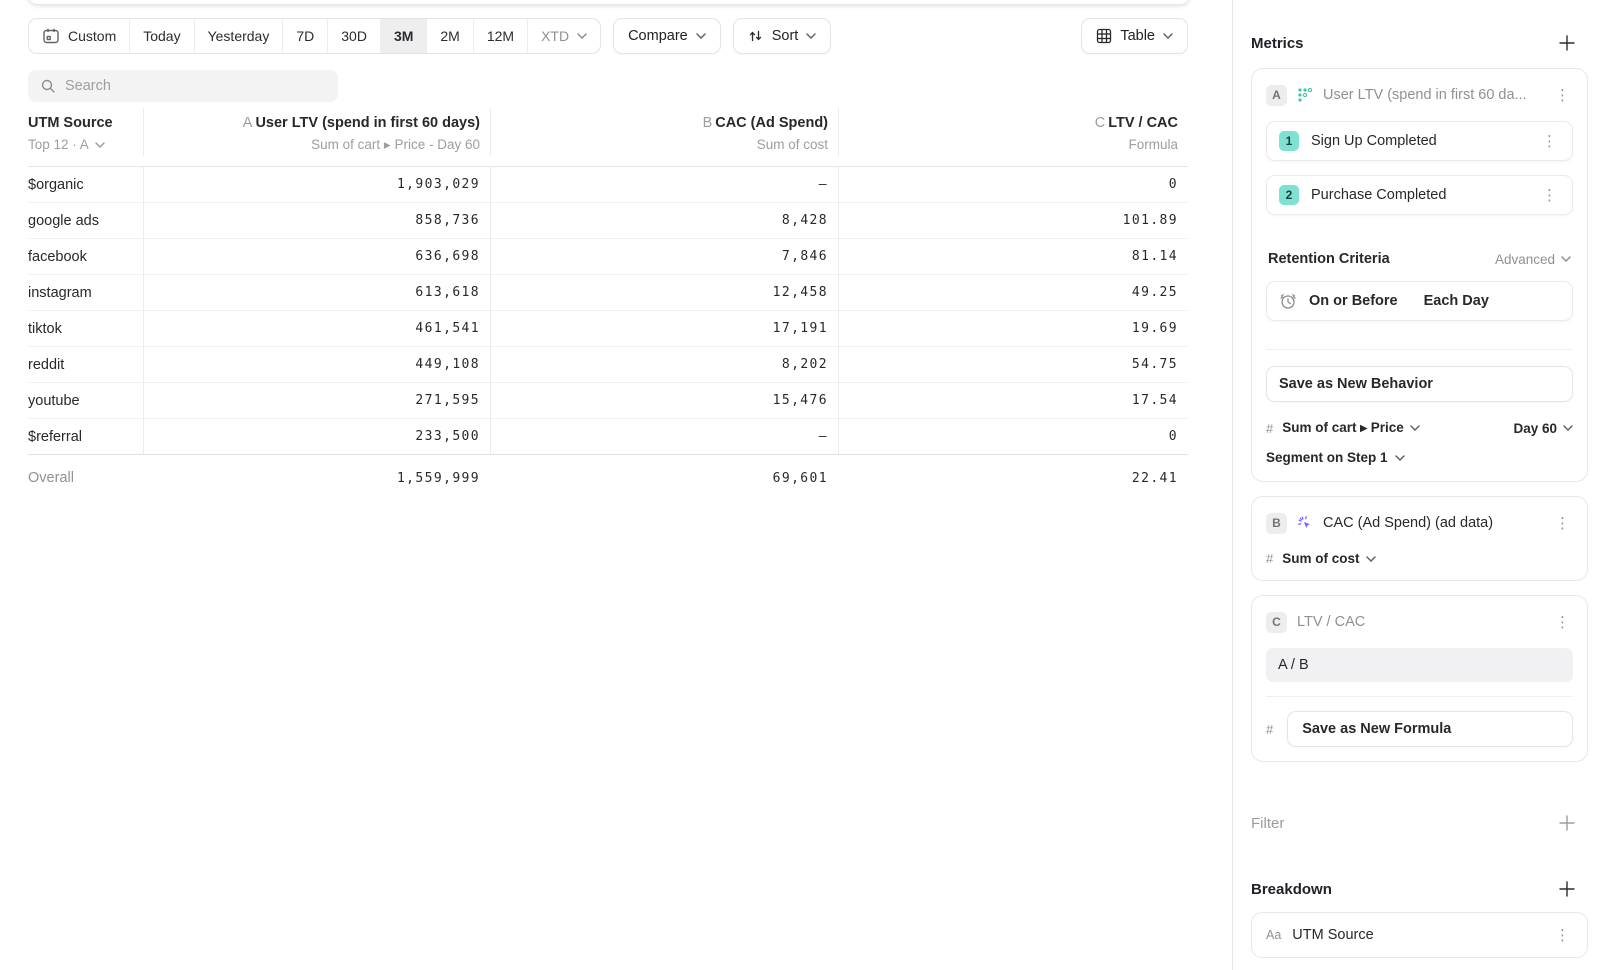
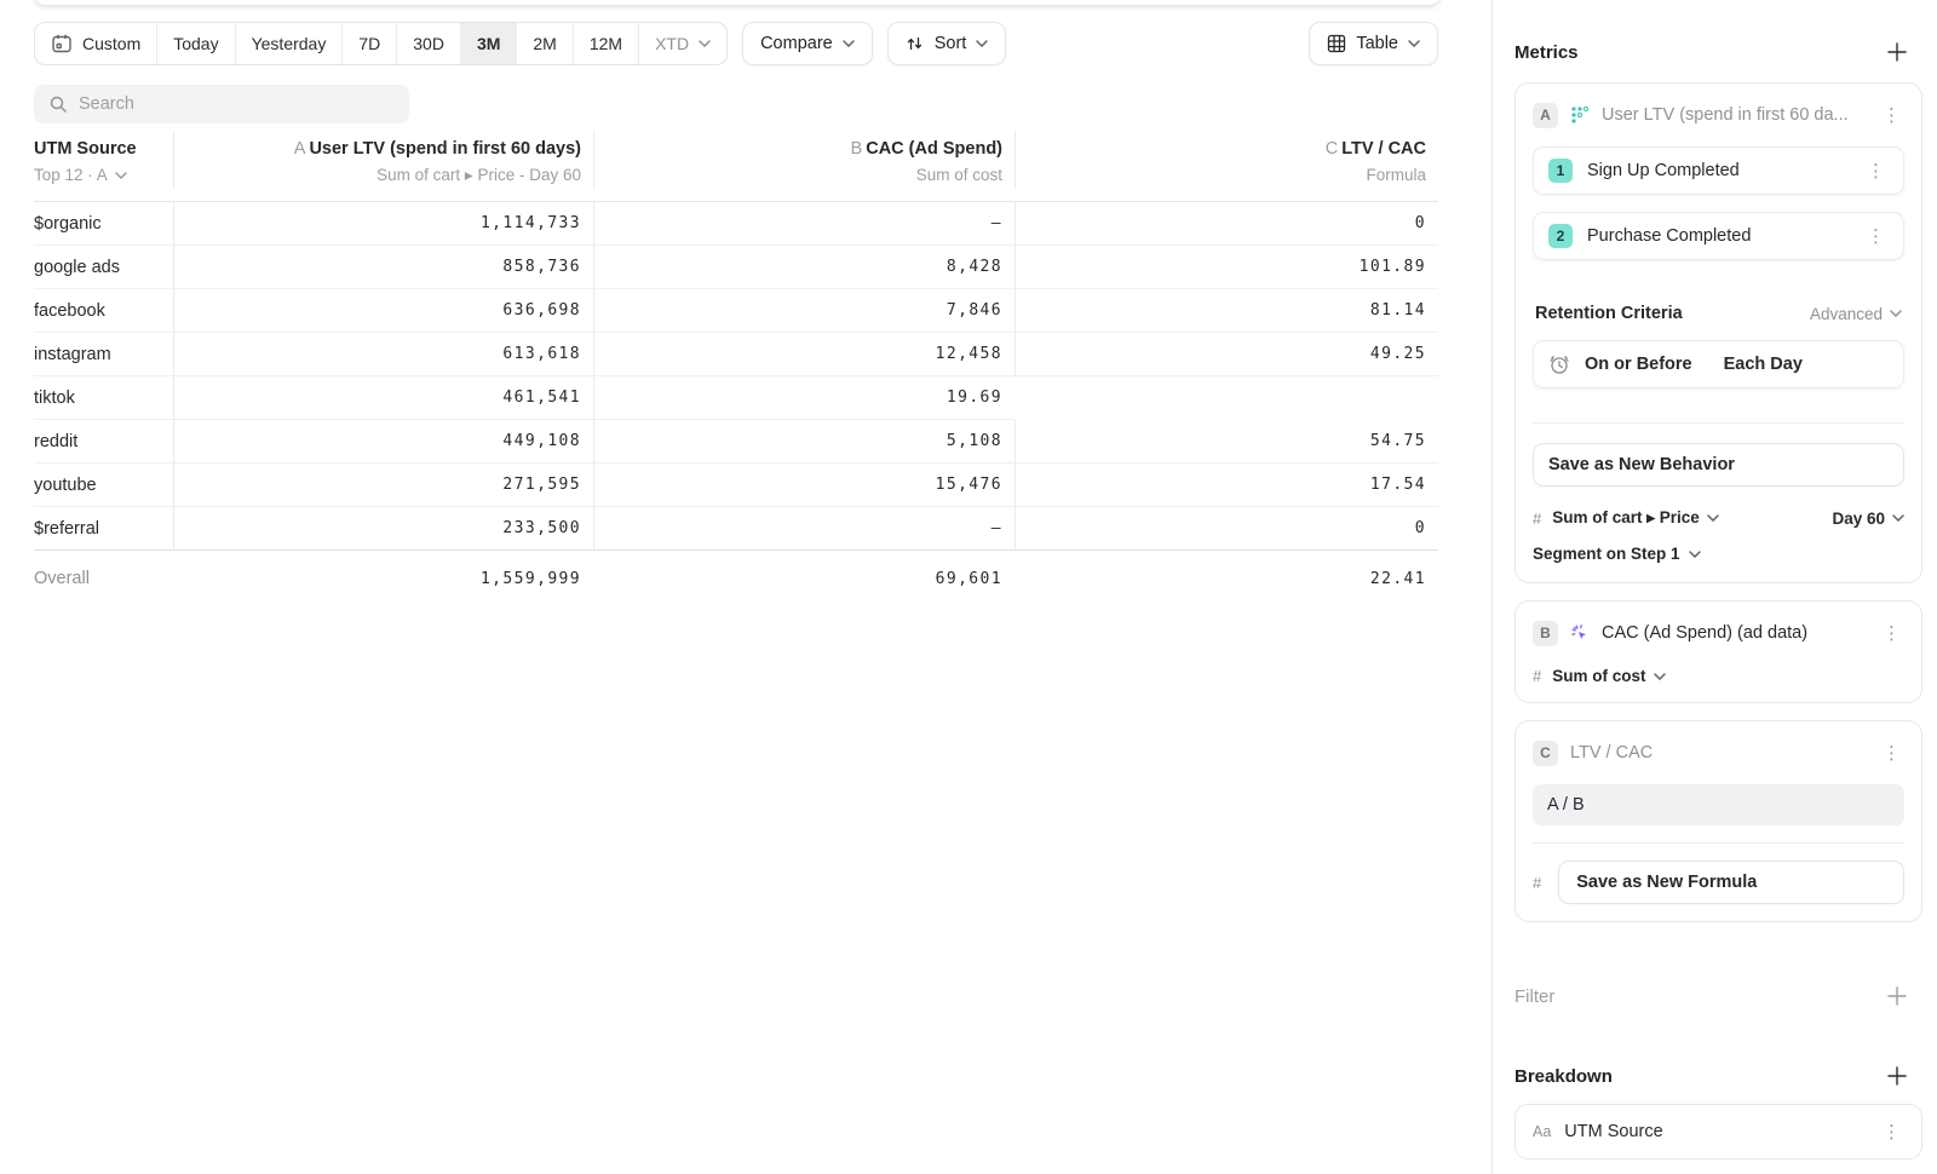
  Custom
  Today
  Yesterday
  7D
  30D
  3M
  2M
  12M
  XTD
  Compare
  Sort
  Table
  Search
  UTM Source
  Top 12 · A
  A User LTV (spend in first 60 days)
  Sum of cart ▸ Price - Day 60
  B CAC (Ad Spend)
  Sum of cost
  C LTV / CAC
  Formula
  $organic
- 1,903,029
+ 1,114,733
  –
  0
  google ads
  858,736
  8,428
  101.89
  facebook
  636,698
  7,846
  81.14
  instagram
  613,618
  12,458
  49.25
  tiktok
  461,541
- 17,191
  19.69
  reddit
  449,108
- 8,202
+ 5,108
  54.75
  youtube
  271,595
  15,476
  17.54
  $referral
  233,500
  –
  0
  Overall
  1,559,999
  69,601
  22.41
  Metrics
  A
  User LTV (spend in first 60 da...
  ⋮
  1
  Sign Up Completed
  ⋮
  2
  Purchase Completed
  ⋮
  Retention Criteria
  Advanced
  On or Before
  Each Day
  Save as New Behavior
  #
  Sum of cart ▸ Price
  Day 60
  Segment on Step 1
  B
  CAC (Ad Spend) (ad data)
  ⋮
  #
  Sum of cost
  C
  LTV / CAC
  ⋮
  A / B
  #
  Save as New Formula
  Filter
  Breakdown
  Aa
  UTM Source
  ⋮
